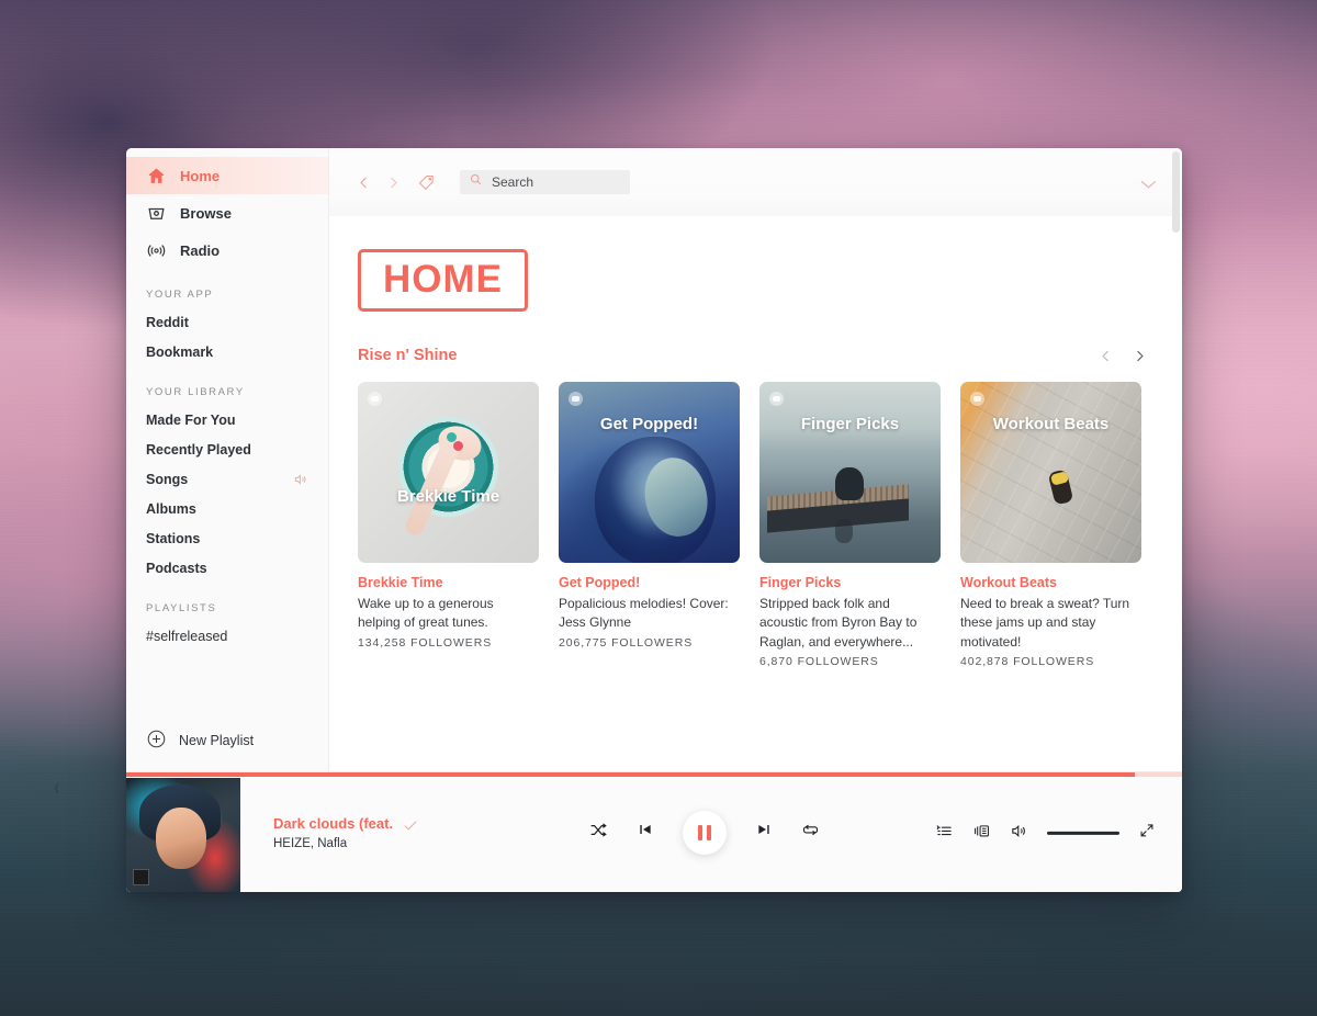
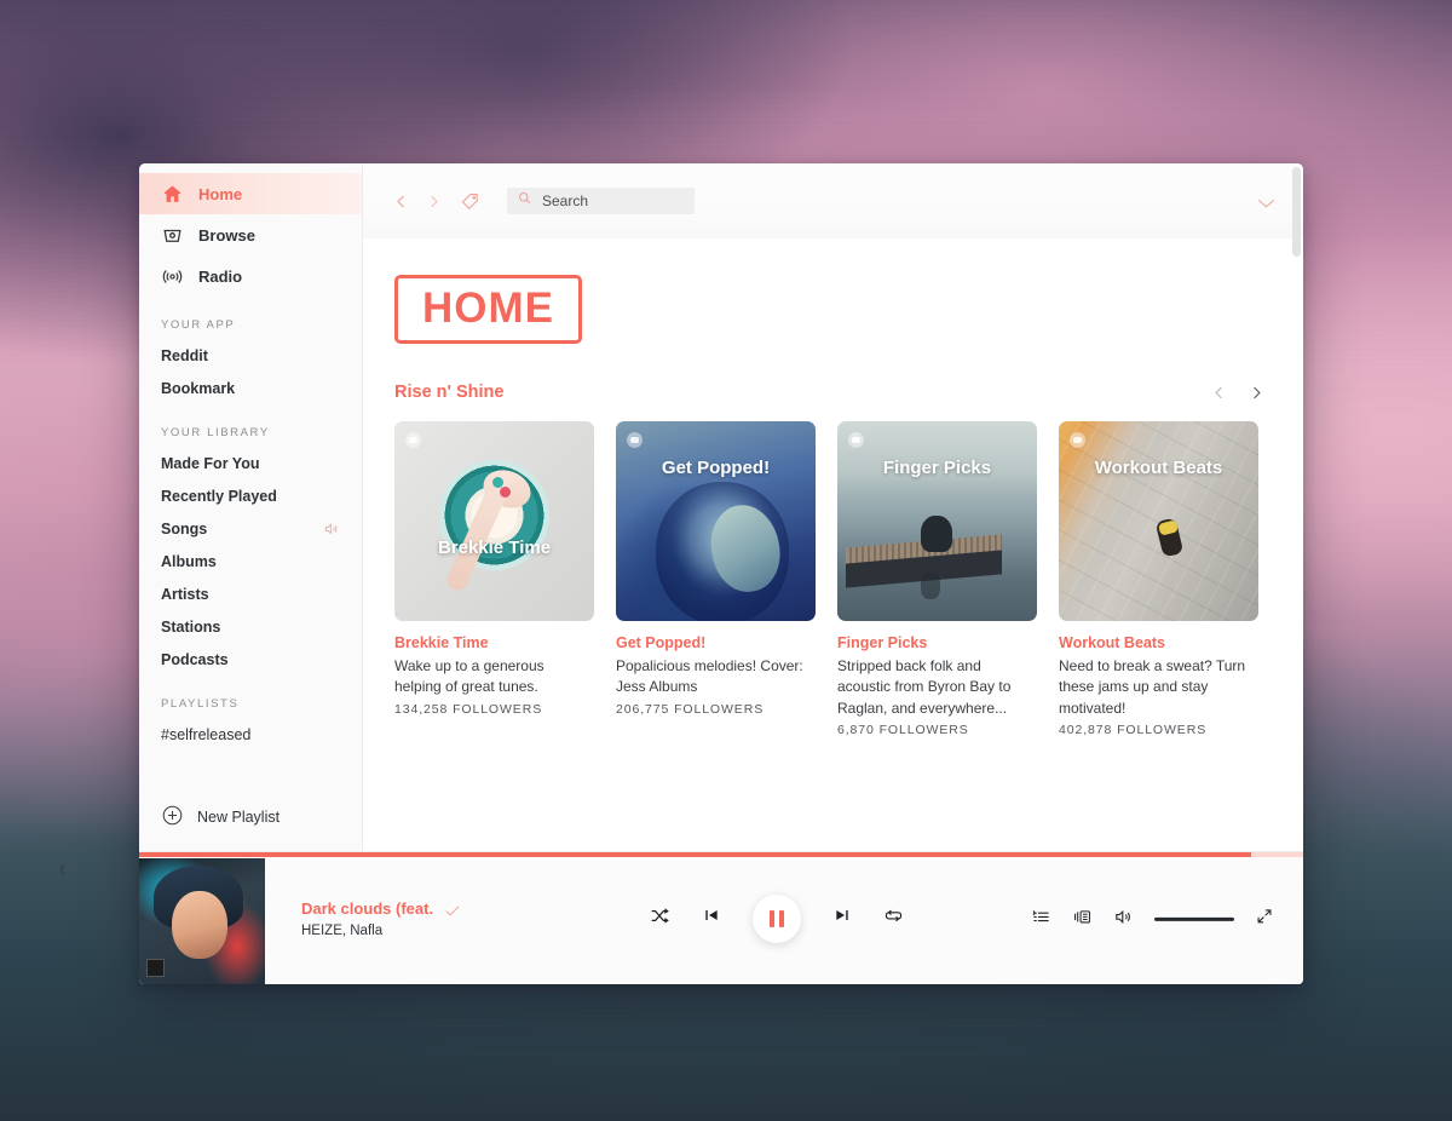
  Home
  Browse
  Radio
  YOUR APP
  Reddit
  Bookmark
  YOUR LIBRARY
  Made For You
  Recently Played
  Songs
  Albums
+ Artists
  Stations
  Podcasts
  PLAYLISTS
  #selfreleased
  New Playlist
  Search
  HOME
  Rise n' Shine
  Brekkie Time
  Brekkie Time
  Wake up to a generous helping of great tunes.
  134,258 FOLLOWERS
  Get Popped!
  Get Popped!
- Popalicious melodies! Cover: Jess Glynne
+ Popalicious melodies! Cover: Jess Albums
  206,775 FOLLOWERS
  Finger Picks
  Finger Picks
  Stripped back folk and acoustic from Byron Bay to Raglan, and everywhere...
  6,870 FOLLOWERS
  Workout Beats
  Workout Beats
  Need to break a sweat? Turn these jams up and stay motivated!
  402,878 FOLLOWERS
  Dark clouds (feat.
  HEIZE, Nafla
